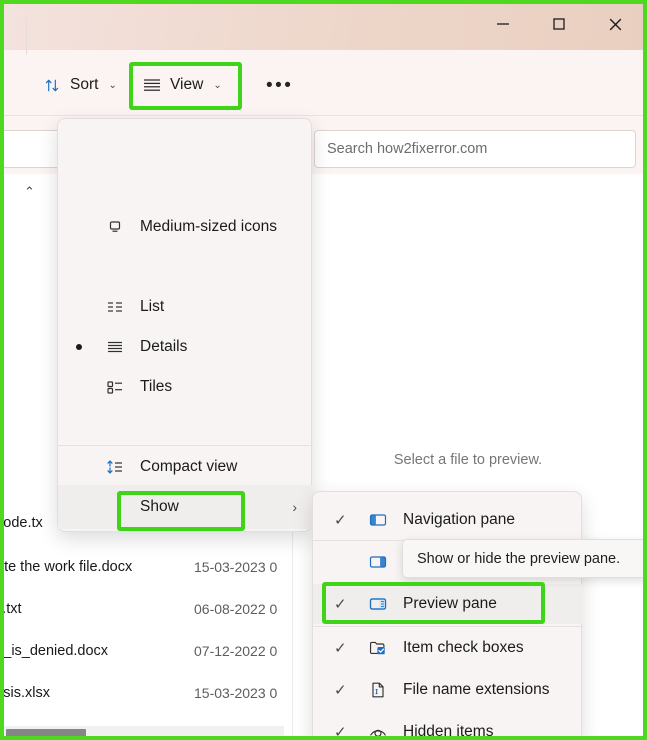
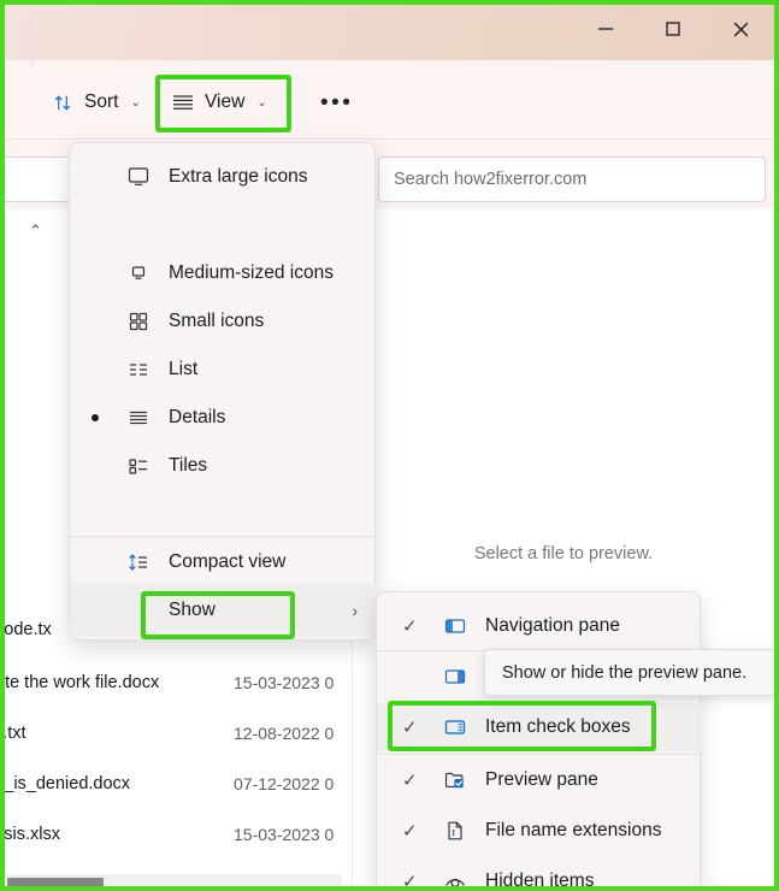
  Sort
  ⌄
  View
  ⌄
  •••
  Search how2fixerror.com
  ⌃
  ode.tx
  te the work file.docx
  15-03-2023 0
  .txt
- 06-08-2022 0
+ 12-08-2022 0
  _is_denied.docx
  07-12-2022 0
  sis.xlsx
  15-03-2023 0
  Select a file to preview.
+ Extra large icons
  Medium-sized icons
+ Small icons
  List
  Details
  Tiles
  Compact view
  Show
  ›
  ✓
  Navigation pane
  ✓
- Preview pane
+ Item check boxes
  ✓
- Item check boxes
+ Preview pane
  ✓
  File name extensions
  ✓
  Hidden items
  Show or hide the preview pane.
